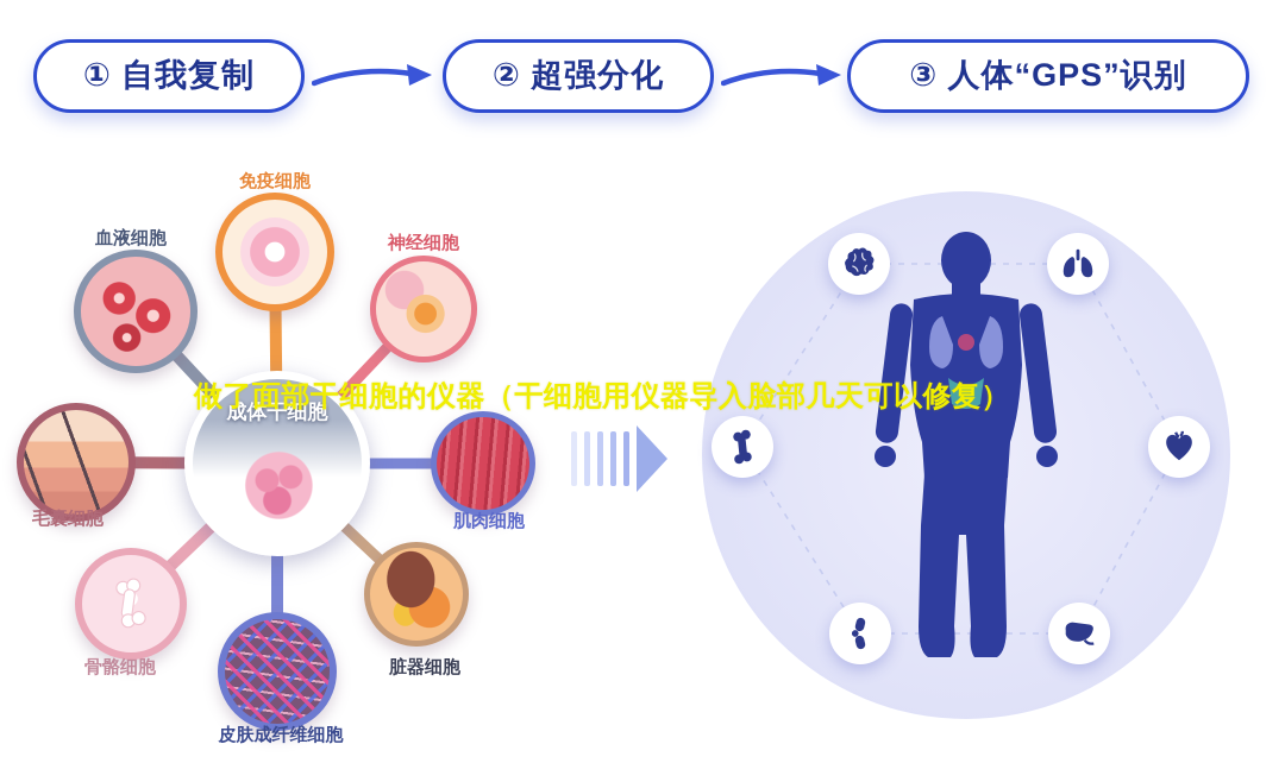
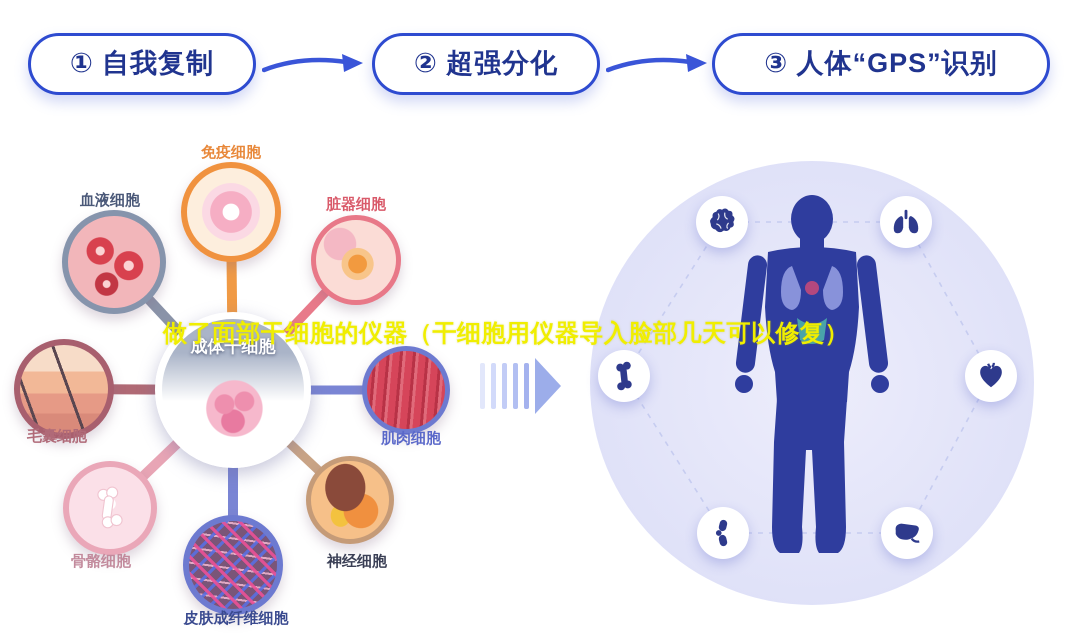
  ① 自我复制
  ② 超强分化
  ③ 人体“GPS”识别
  成体干细胞
  免疫细胞
  血液细胞
- 神经细胞
+ 脏器细胞
  毛囊细胞
  肌肉细胞
  骨骼细胞
- 脏器细胞
+ 神经细胞
  皮肤成纤维细胞
  做了面部干细胞的仪器（干细胞用仪器导入脸部几天可以修复）
